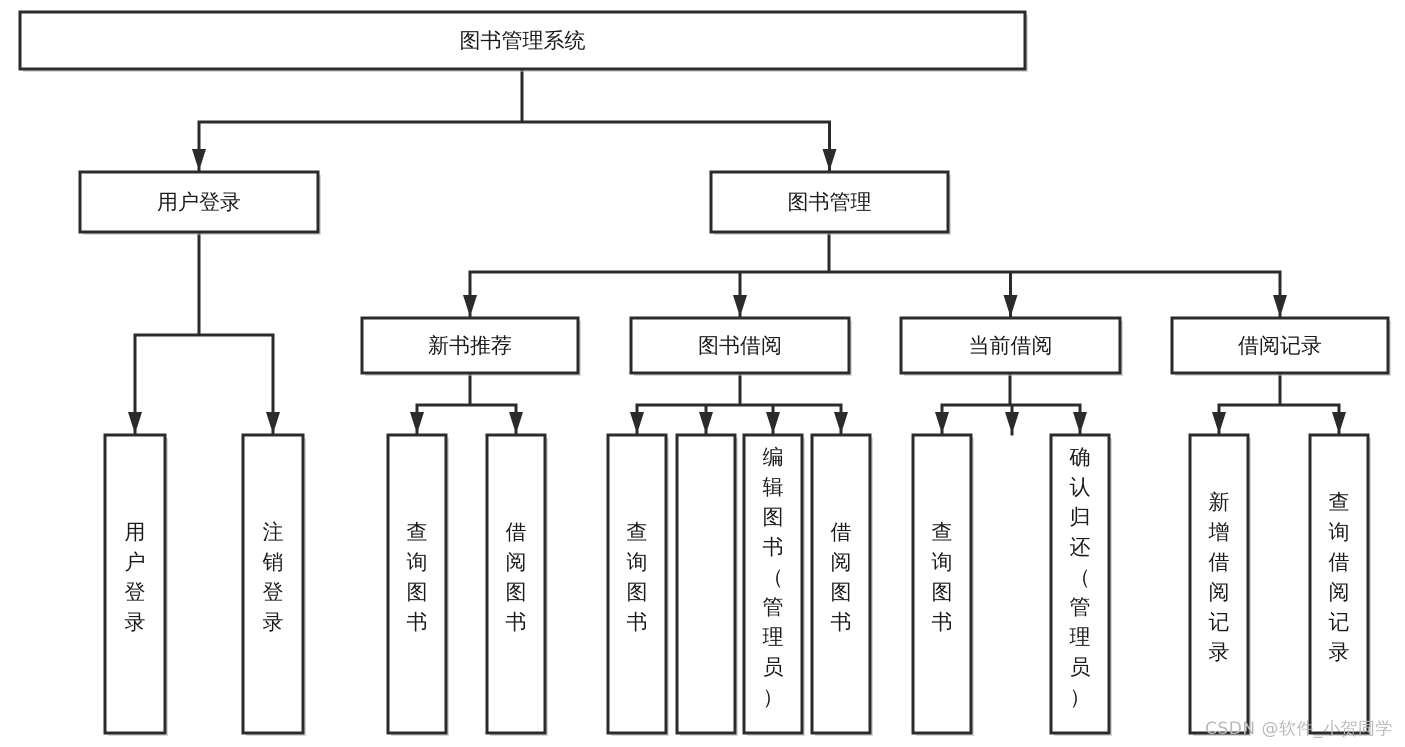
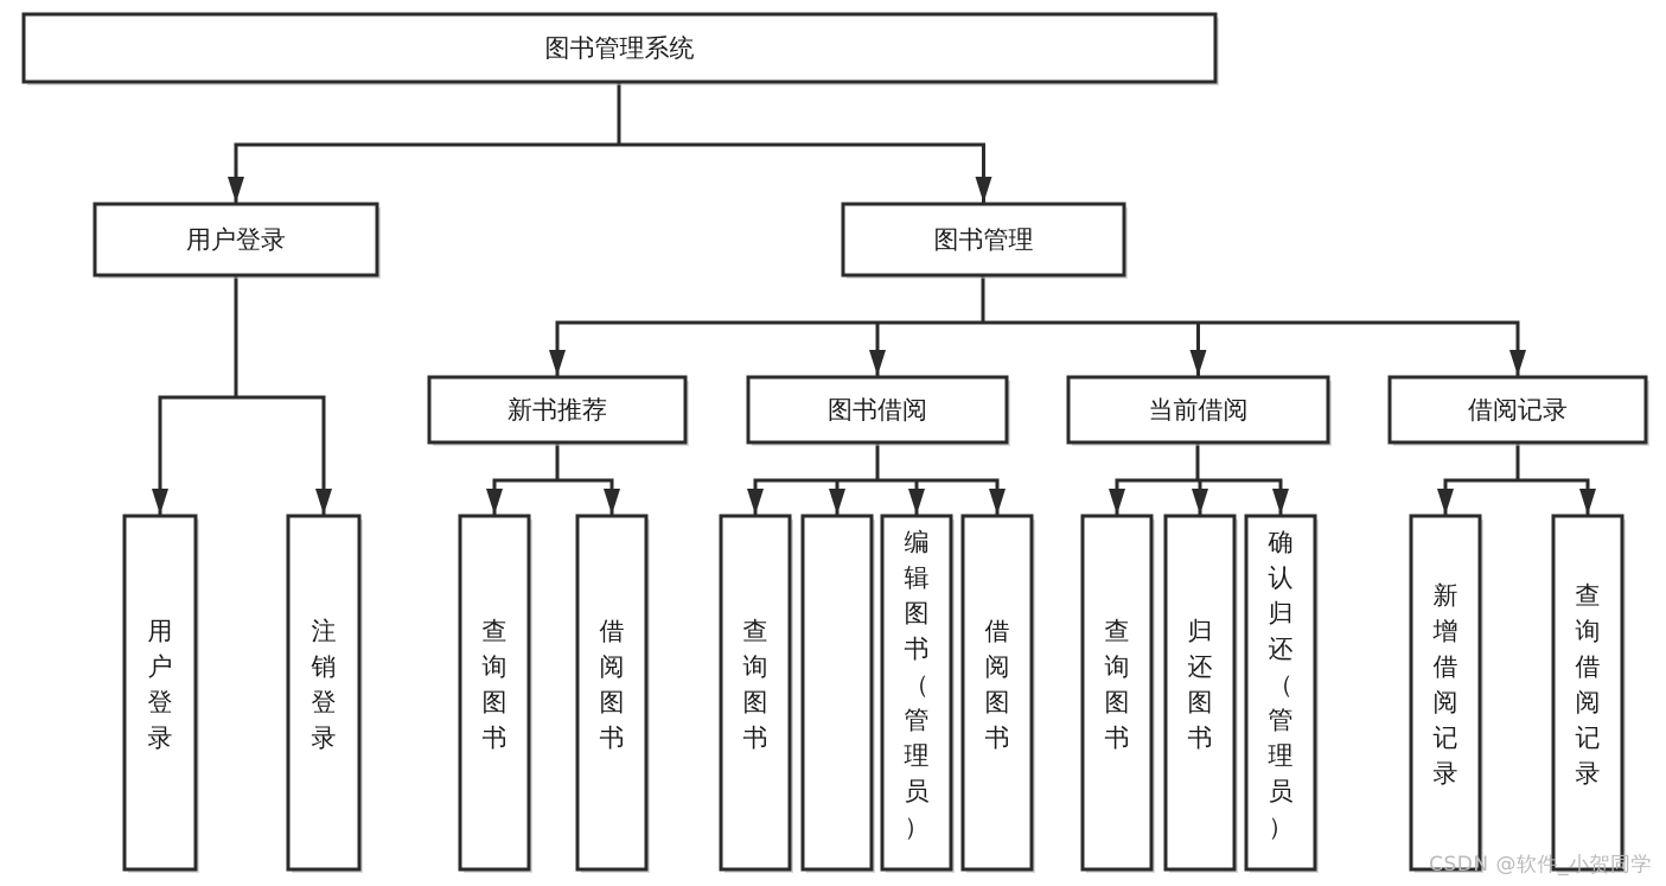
  图书管理系统
  用户登录
  图书管理
  新书推荐
  图书借阅
  当前借阅
  借阅记录
  用户登录
  注销登录
  查询图书
  借阅图书
  查询图书
  编辑图书（管理员）
  借阅图书
  查询图书
+ 归还图书
  确认归还（管理员）
  新增借阅记录
  查询借阅记录
  CSDN @软件_小贺同学
